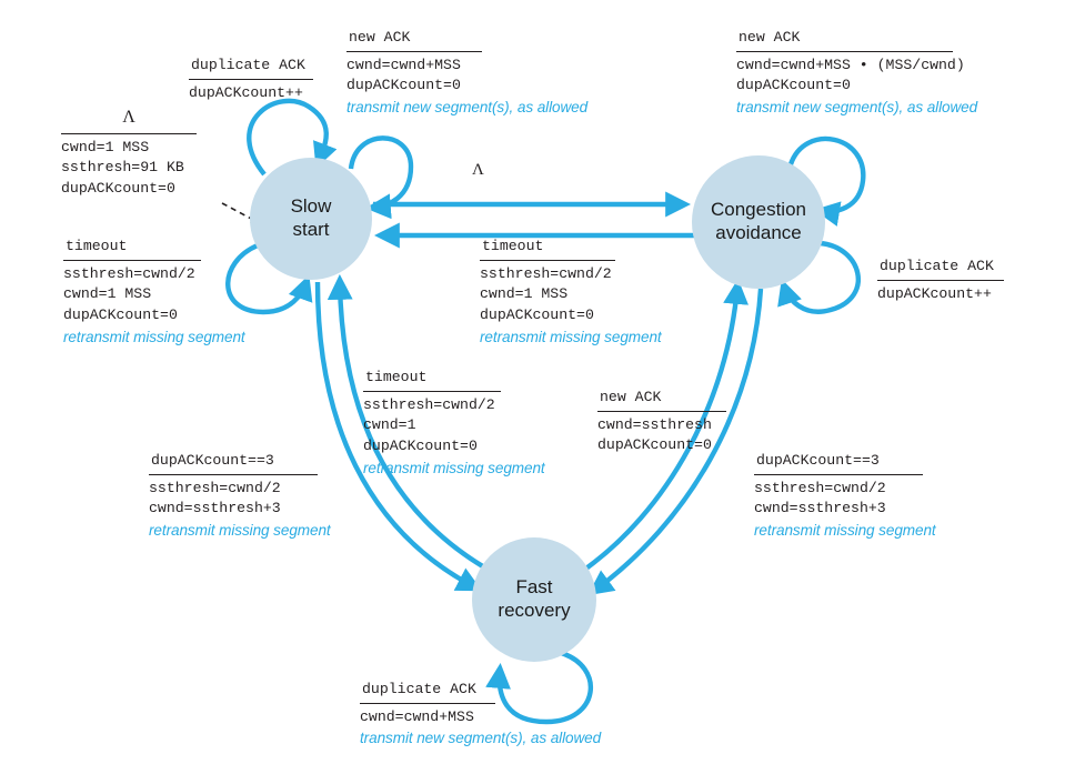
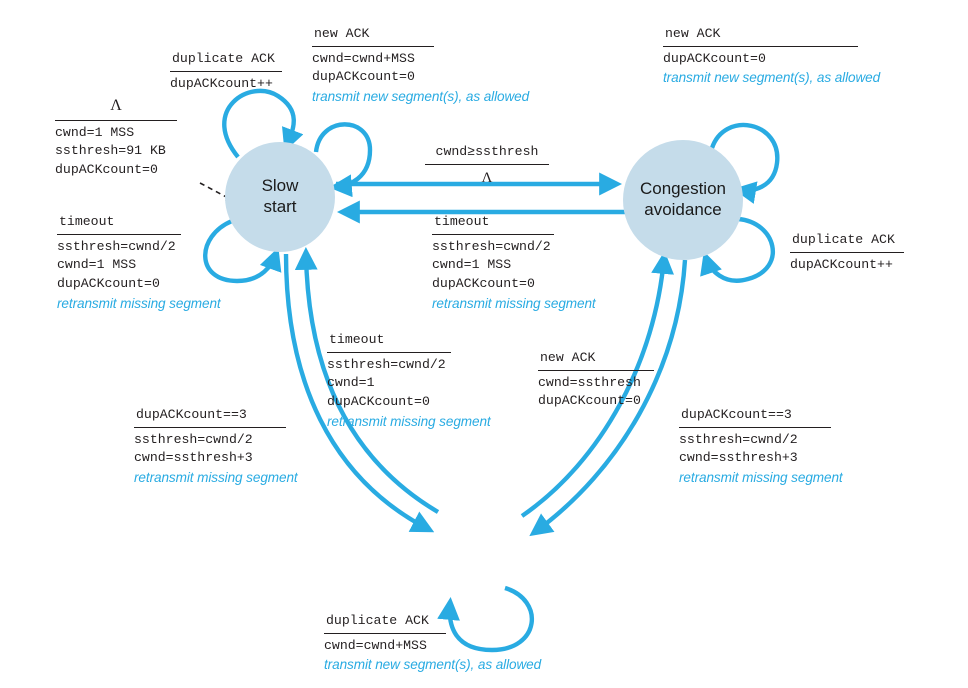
  Slow
  start
  Congestion
  avoidance
- Fast
- recovery
  Λ
  cwnd=1 MSS
  ssthresh=91 KB
  dupACKcount=0
  duplicate ACK
  dupACKcount++
  new ACK
  cwnd=cwnd+MSS
  dupACKcount=0
  transmit new segment(s), as allowed
  new ACK
- cwnd=cwnd+MSS • (MSS/cwnd)
  dupACKcount=0
  transmit new segment(s), as allowed
  timeout
  ssthresh=cwnd/2
  cwnd=1 MSS
  dupACKcount=0
  retransmit missing segment
+ cwnd≥ssthresh
  Λ
  timeout
  ssthresh=cwnd/2
  cwnd=1 MSS
  dupACKcount=0
  retransmit missing segment
  duplicate ACK
  dupACKcount++
  timeout
  ssthresh=cwnd/2
  cwnd=1
  dupACKcount=0
  retransmit missing segment
  new ACK
  cwnd=ssthresh
  dupACKcount=0
  dupACKcount==3
  ssthresh=cwnd/2
  cwnd=ssthresh+3
  retransmit missing segment
  dupACKcount==3
  ssthresh=cwnd/2
  cwnd=ssthresh+3
  retransmit missing segment
  duplicate ACK
  cwnd=cwnd+MSS
  transmit new segment(s), as allowed
